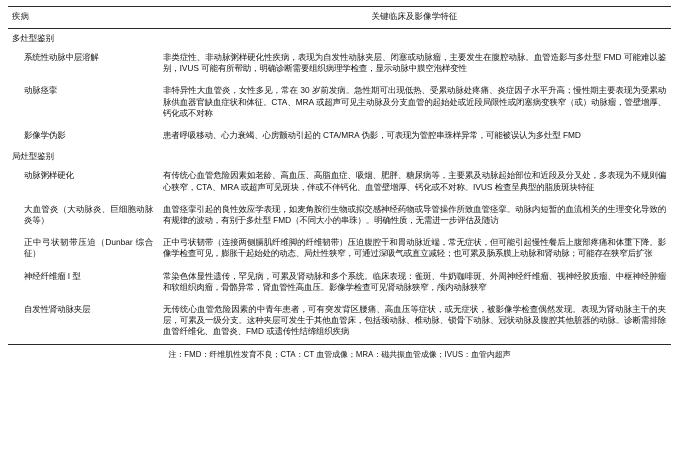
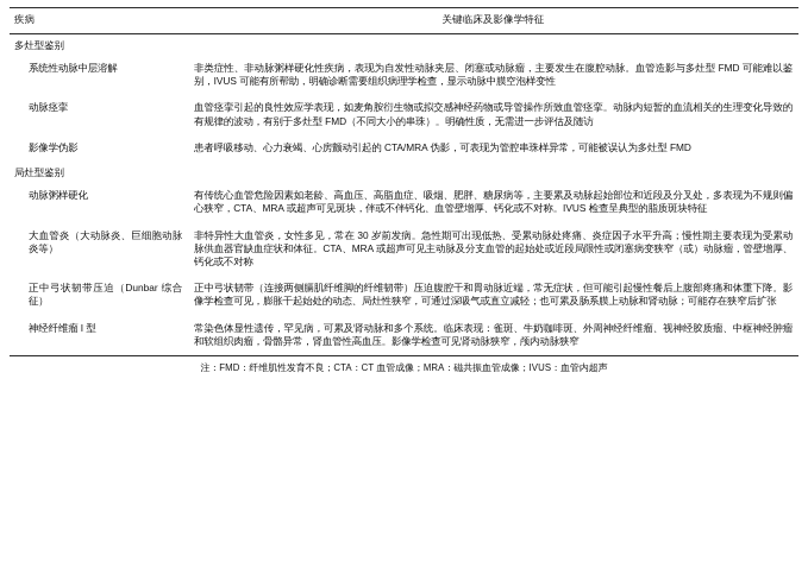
  疾病	关键临床及影像学特征
  多灶型鉴别
  系统性动脉中层溶解	非类症性、非动脉粥样硬化性疾病，表现为自发性动脉夹层、闭塞或动脉瘤，主要发生在腹腔动脉。血管造影与多灶型 FMD 可能难以鉴别，IVUS 可能有所帮助，明确诊断需要组织病理学检查，显示动脉中膜空泡样变性
- 动脉痉挛	非特异性大血管炎，女性多见，常在 30 岁前发病。急性期可出现低热、受累动脉处疼痛、炎症因子水平升高；慢性期主要表现为受累动脉供血器官缺血症状和体征。CTA、MRA 或超声可见主动脉及分支血管的起始处或近段局限性或闭塞病变狭窄（或）动脉瘤，管壁增厚、钙化或不对称
+ 动脉痉挛	血管痉挛引起的良性效应学表现，如麦角胺衍生物或拟交感神经药物或导管操作所致血管痉挛。动脉内短暂的血流相关的生理变化导致的有规律的波动，有别于多灶型 FMD（不同大小的串珠）。明确性质，无需进一步评估及随访
  影像学伪影	患者呼吸移动、心力衰竭、心房颤动引起的 CTA/MRA 伪影，可表现为管腔串珠样异常，可能被误认为多灶型 FMD
  局灶型鉴别
  动脉粥样硬化	有传统心血管危险因素如老龄、高血压、高脂血症、吸烟、肥胖、糖尿病等，主要累及动脉起始部位和近段及分叉处，多表现为不规则偏心狭窄，CTA、MRA 或超声可见斑块，伴或不伴钙化、血管壁增厚、钙化或不对称。IVUS 检查呈典型的脂质斑块特征
- 大血管炎（大动脉炎、巨细胞动脉炎等）	血管痉挛引起的良性效应学表现，如麦角胺衍生物或拟交感神经药物或导管操作所致血管痉挛。动脉内短暂的血流相关的生理变化导致的有规律的波动，有别于多灶型 FMD（不同大小的串珠）。明确性质，无需进一步评估及随访
+ 大血管炎（大动脉炎、巨细胞动脉炎等）	非特异性大血管炎，女性多见，常在 30 岁前发病。急性期可出现低热、受累动脉处疼痛、炎症因子水平升高；慢性期主要表现为受累动脉供血器官缺血症状和体征。CTA、MRA 或超声可见主动脉及分支血管的起始处或近段局限性或闭塞病变狭窄（或）动脉瘤，管壁增厚、钙化或不对称
  正中弓状韧带压迫（Dunbar 综合征）	正中弓状韧带（连接两侧膈肌纤维脚的纤维韧带）压迫腹腔干和胃动脉近端，常无症状，但可能引起慢性餐后上腹部疼痛和体重下降。影像学检查可见，膨胀干起始处的动态、局灶性狭窄，可通过深吸气或直立减轻；也可累及肠系膜上动脉和肾动脉；可能存在狭窄后扩张
  神经纤维瘤 I 型	常染色体显性遗传，罕见病，可累及肾动脉和多个系统。临床表现：雀斑、牛奶咖啡斑、外周神经纤维瘤、视神经胶质瘤、中枢神经肿瘤和软组织肉瘤，骨骼异常，肾血管性高血压。影像学检查可见肾动脉狭窄，颅内动脉狭窄
- 自发性肾动脉夹层	无传统心血管危险因素的中青年患者，可有突发背区腰痛、高血压等症状，或无症状，被影像学检查偶然发现。表现为肾动脉主干的夹层，可累及一级分支。这种夹层可发生于其他血管床，包括颈动脉、椎动脉、锁骨下动脉、冠状动脉及腹腔其他脏器的动脉。诊断需排除血管纤维化、血管炎、FMD 或遗传性结缔组织疾病
  注：FMD：纤维肌性发育不良；CTA：CT 血管成像；MRA：磁共振血管成像；IVUS：血管内超声
